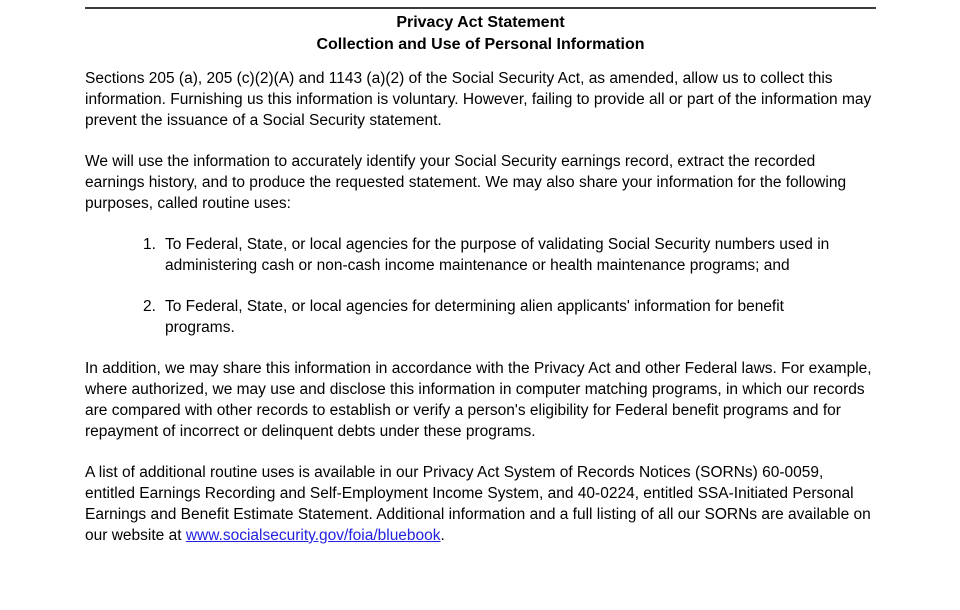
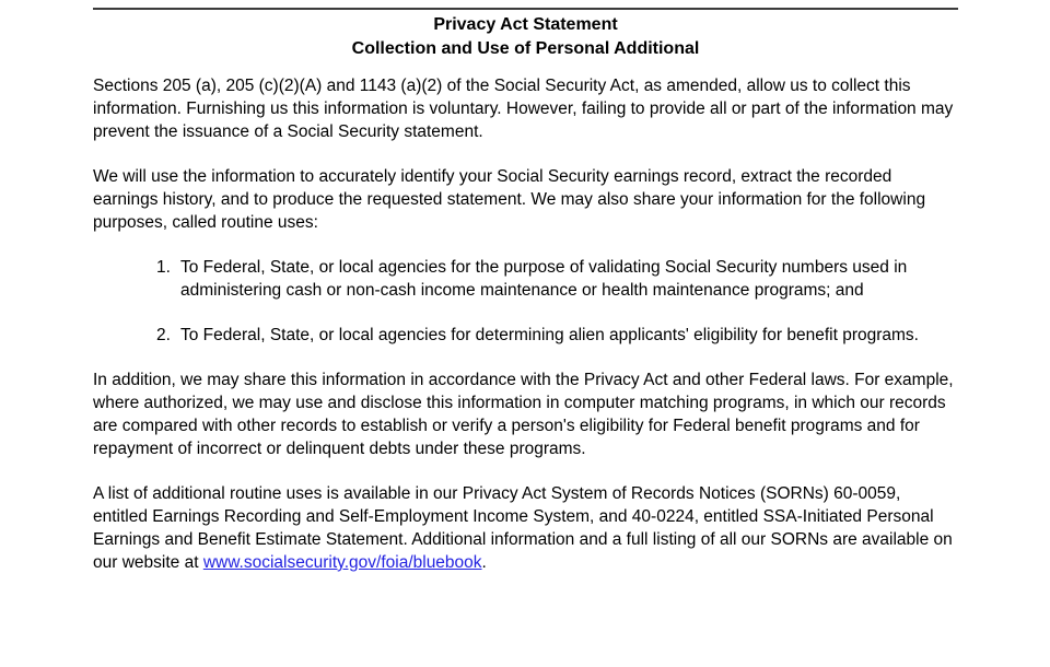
  Privacy Act Statement
- Collection and Use of Personal Information
+ Collection and Use of Personal Additional
  Sections 205 (a), 205 (c)(2)(A) and 1143 (a)(2) of the Social Security Act, as amended, allow us to collect this information. Furnishing us this information is voluntary. However, failing to provide all or part of the information may prevent the issuance of a Social Security statement.
  We will use the information to accurately identify your Social Security earnings record, extract the recorded earnings history, and to produce the requested statement. We may also share your information for the following purposes, called routine uses:
  1.
  To Federal, State, or local agencies for the purpose of validating Social Security numbers used in administering cash or non-cash income maintenance or health maintenance programs; and
  2.
- To Federal, State, or local agencies for determining alien applicants' information for benefit programs.
+ To Federal, State, or local agencies for determining alien applicants' eligibility for benefit programs.
  In addition, we may share this information in accordance with the Privacy Act and other Federal laws. For example, where authorized, we may use and disclose this information in computer matching programs, in which our records are compared with other records to establish or verify a person's eligibility for Federal benefit programs and for repayment of incorrect or delinquent debts under these programs.
  A list of additional routine uses is available in our Privacy Act System of Records Notices (SORNs) 60-0059, entitled Earnings Recording and Self-Employment Income System, and 40-0224, entitled SSA-Initiated Personal Earnings and Benefit Estimate Statement. Additional information and a full listing of all our SORNs are available on our website at www.socialsecurity.gov/foia/bluebook.
